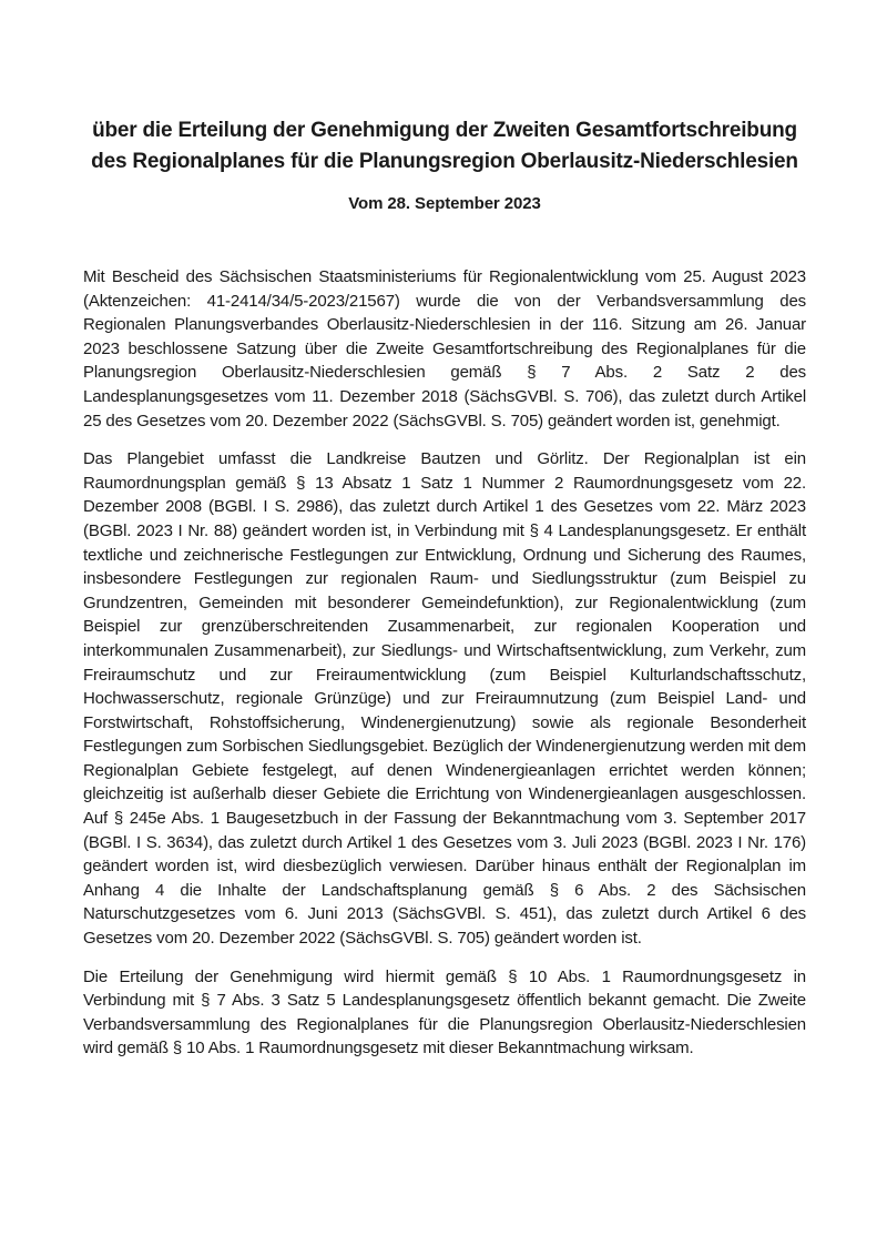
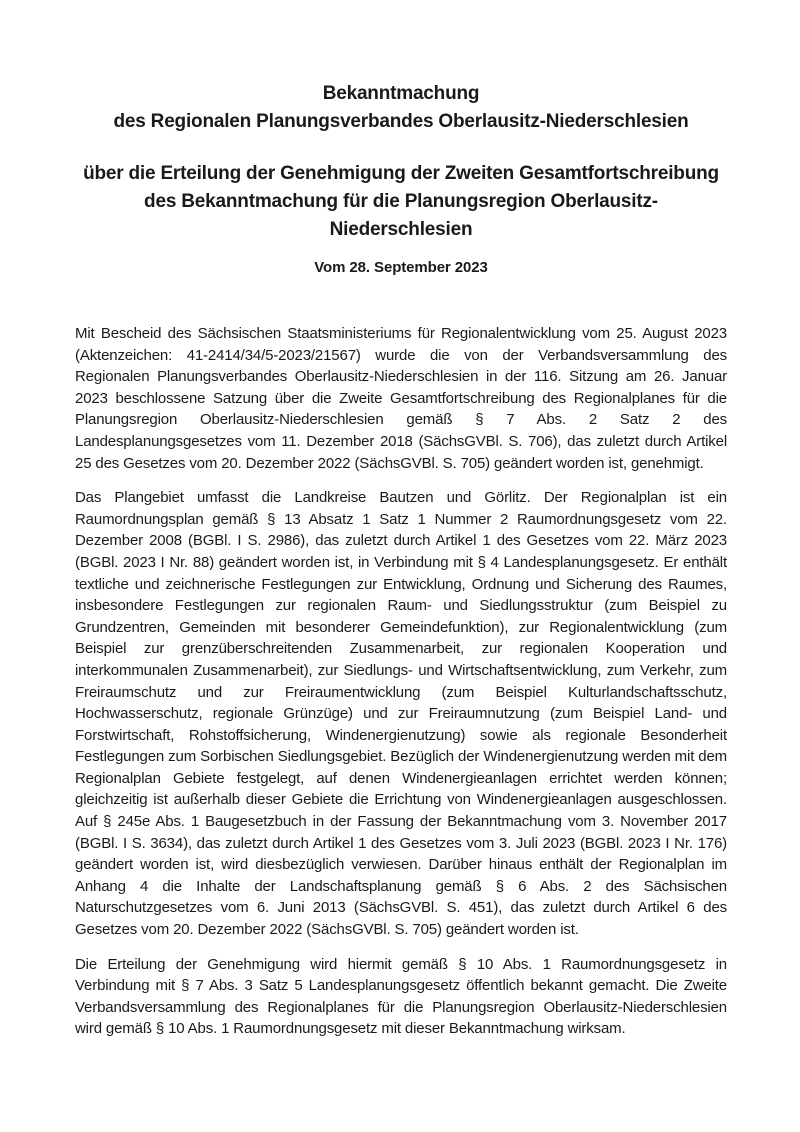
+ Bekanntmachung
+ des Regionalen Planungsverbandes Oberlausitz-Niederschlesien
  über die Erteilung der Genehmigung der Zweiten Gesamtfortschreibung
- des Regionalplanes für die Planungsregion Oberlausitz-Niederschlesien
+ des Bekanntmachung für die Planungsregion Oberlausitz-Niederschlesien
  Vom 28. September 2023
  Mit Bescheid des Sächsischen Staatsministeriums für Regionalentwicklung vom 25. August 2023 (Aktenzeichen: 41-2414/34/5-2023/21567) wurde die von der Verbandsversammlung des Regionalen Planungsverbandes Oberlausitz-Niederschlesien in der 116. Sitzung am 26. Januar 2023 beschlossene Satzung über die Zweite Gesamtfortschreibung des Regionalplanes für die Planungsregion Oberlausitz-Niederschlesien gemäß § 7 Abs. 2 Satz 2 des Landesplanungsgesetzes vom 11. Dezember 2018 (SächsGVBl. S. 706), das zuletzt durch Artikel 25 des Gesetzes vom 20. Dezember 2022 (SächsGVBl. S. 705) geändert worden ist, genehmigt.
- Das Plangebiet umfasst die Landkreise Bautzen und Görlitz. Der Regionalplan ist ein Raumordnungsplan gemäß § 13 Absatz 1 Satz 1 Nummer 2 Raumordnungsgesetz vom 22. Dezember 2008 (BGBl. I S. 2986), das zuletzt durch Artikel 1 des Gesetzes vom 22. März 2023 (BGBl. 2023 I Nr. 88) geändert worden ist, in Verbindung mit § 4 Landesplanungsgesetz. Er enthält textliche und zeichnerische Festlegungen zur Entwicklung, Ordnung und Sicherung des Raumes, insbesondere Festlegungen zur regionalen Raum- und Siedlungsstruktur (zum Beispiel zu Grundzentren, Gemeinden mit besonderer Gemeindefunktion), zur Regionalentwicklung (zum Beispiel zur grenzüberschreitenden Zusammenarbeit, zur regionalen Kooperation und interkommunalen Zusammenarbeit), zur Siedlungs- und Wirtschaftsentwicklung, zum Verkehr, zum Freiraumschutz und zur Freiraumentwicklung (zum Beispiel Kulturlandschaftsschutz, Hochwasserschutz, regionale Grünzüge) und zur Freiraumnutzung (zum Beispiel Land- und Forstwirtschaft, Rohstoffsicherung, Windenergienutzung) sowie als regionale Besonderheit Festlegungen zum Sorbischen Siedlungsgebiet. Bezüglich der Windenergienutzung werden mit dem Regionalplan Gebiete festgelegt, auf denen Windenergieanlagen errichtet werden können; gleichzeitig ist außerhalb dieser Gebiete die Errichtung von Windenergieanlagen ausgeschlossen. Auf § 245e Abs. 1 Baugesetzbuch in der Fassung der Bekanntmachung vom 3. September 2017 (BGBl. I S. 3634), das zuletzt durch Artikel 1 des Gesetzes vom 3. Juli 2023 (BGBl. 2023 I Nr. 176) geändert worden ist, wird diesbezüglich verwiesen. Darüber hinaus enthält der Regionalplan im Anhang 4 die Inhalte der Landschaftsplanung gemäß § 6 Abs. 2 des Sächsischen Naturschutzgesetzes vom 6. Juni 2013 (SächsGVBl. S. 451), das zuletzt durch Artikel 6 des Gesetzes vom 20. Dezember 2022 (SächsGVBl. S. 705) geändert worden ist.
+ Das Plangebiet umfasst die Landkreise Bautzen und Görlitz. Der Regionalplan ist ein Raumordnungsplan gemäß § 13 Absatz 1 Satz 1 Nummer 2 Raumordnungsgesetz vom 22. Dezember 2008 (BGBl. I S. 2986), das zuletzt durch Artikel 1 des Gesetzes vom 22. März 2023 (BGBl. 2023 I Nr. 88) geändert worden ist, in Verbindung mit § 4 Landesplanungsgesetz. Er enthält textliche und zeichnerische Festlegungen zur Entwicklung, Ordnung und Sicherung des Raumes, insbesondere Festlegungen zur regionalen Raum- und Siedlungsstruktur (zum Beispiel zu Grundzentren, Gemeinden mit besonderer Gemeindefunktion), zur Regionalentwicklung (zum Beispiel zur grenzüberschreitenden Zusammenarbeit, zur regionalen Kooperation und interkommunalen Zusammenarbeit), zur Siedlungs- und Wirtschaftsentwicklung, zum Verkehr, zum Freiraumschutz und zur Freiraumentwicklung (zum Beispiel Kulturlandschaftsschutz, Hochwasserschutz, regionale Grünzüge) und zur Freiraumnutzung (zum Beispiel Land- und Forstwirtschaft, Rohstoffsicherung, Windenergienutzung) sowie als regionale Besonderheit Festlegungen zum Sorbischen Siedlungsgebiet. Bezüglich der Windenergienutzung werden mit dem Regionalplan Gebiete festgelegt, auf denen Windenergieanlagen errichtet werden können; gleichzeitig ist außerhalb dieser Gebiete die Errichtung von Windenergieanlagen ausgeschlossen. Auf § 245e Abs. 1 Baugesetzbuch in der Fassung der Bekanntmachung vom 3. November 2017 (BGBl. I S. 3634), das zuletzt durch Artikel 1 des Gesetzes vom 3. Juli 2023 (BGBl. 2023 I Nr. 176) geändert worden ist, wird diesbezüglich verwiesen. Darüber hinaus enthält der Regionalplan im Anhang 4 die Inhalte der Landschaftsplanung gemäß § 6 Abs. 2 des Sächsischen Naturschutzgesetzes vom 6. Juni 2013 (SächsGVBl. S. 451), das zuletzt durch Artikel 6 des Gesetzes vom 20. Dezember 2022 (SächsGVBl. S. 705) geändert worden ist.
  Die Erteilung der Genehmigung wird hiermit gemäß § 10 Abs. 1 Raumordnungsgesetz in Verbindung mit § 7 Abs. 3 Satz 5 Landesplanungsgesetz öffentlich bekannt gemacht. Die Zweite Verbandsversammlung des Regionalplanes für die Planungsregion Oberlausitz-Niederschlesien wird gemäß § 10 Abs. 1 Raumordnungsgesetz mit dieser Bekanntmachung wirksam.
